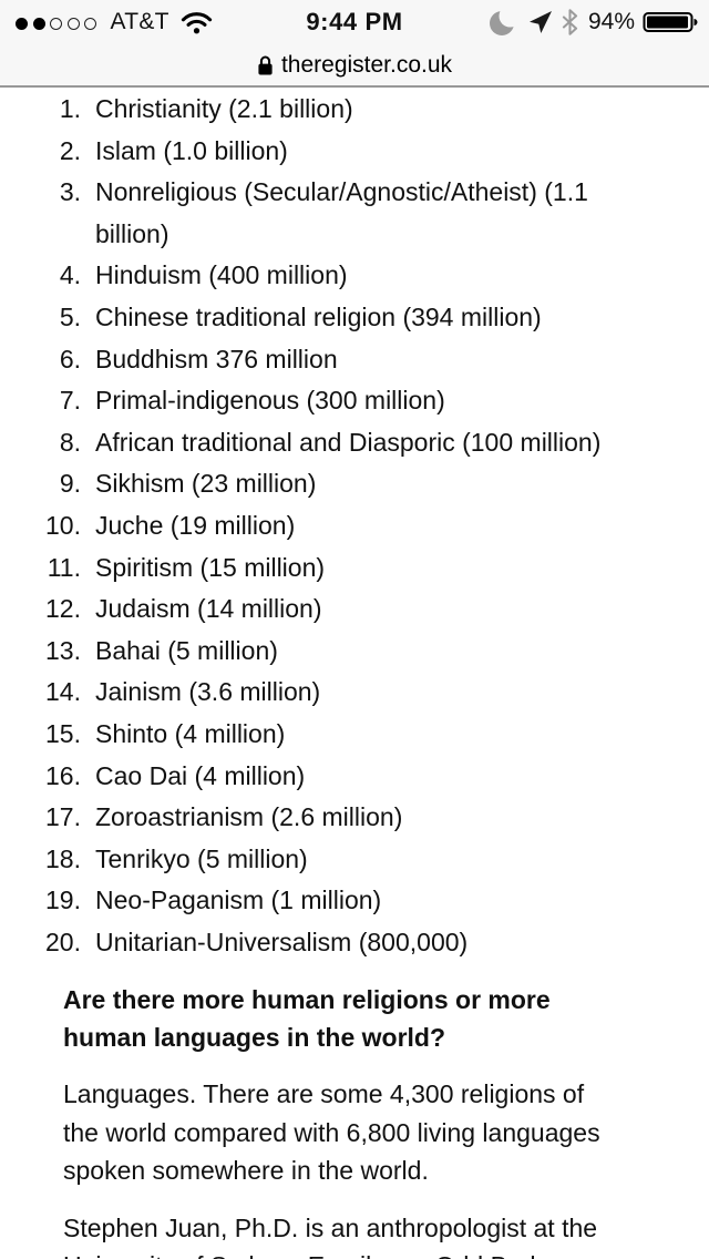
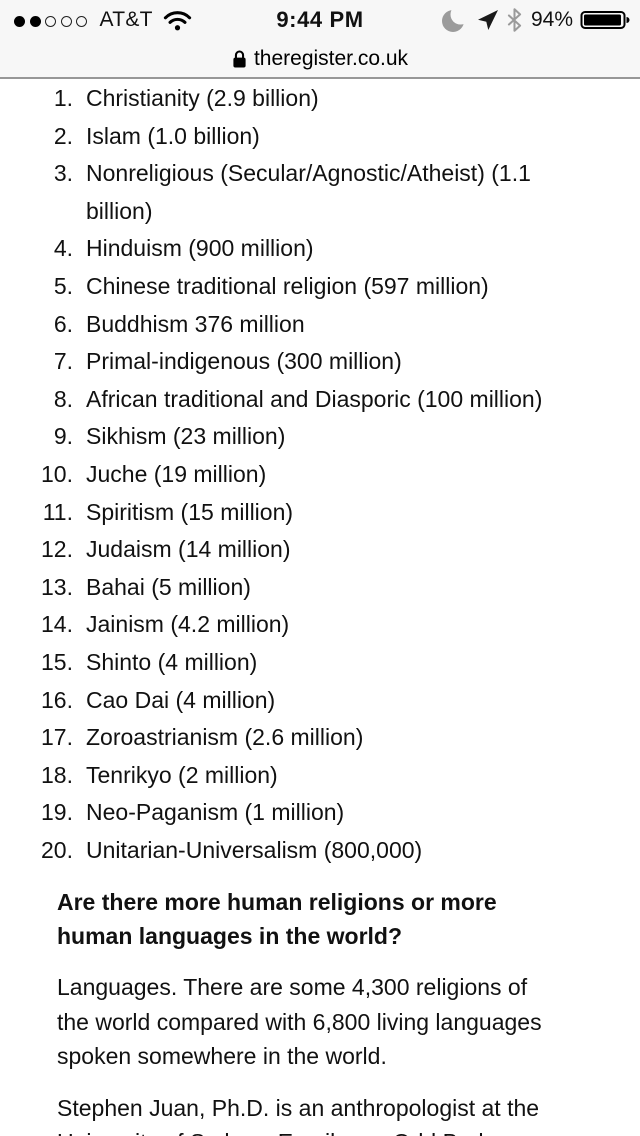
  AT&T
  9:44 PM
  94%
  theregister.co.uk
  1.
- Christianity (2.1 billion)
+ Christianity (2.9 billion)
  2.
  Islam (1.0 billion)
  3.
  Nonreligious (Secular/Agnostic/Atheist) (1.1 billion)
  4.
- Hinduism (400 million)
+ Hinduism (900 million)
  5.
- Chinese traditional religion (394 million)
+ Chinese traditional religion (597 million)
  6.
  Buddhism 376 million
  7.
  Primal-indigenous (300 million)
  8.
  African traditional and Diasporic (100 million)
  9.
  Sikhism (23 million)
  10.
  Juche (19 million)
  11.
  Spiritism (15 million)
  12.
  Judaism (14 million)
  13.
  Bahai (5 million)
  14.
- Jainism (3.6 million)
+ Jainism (4.2 million)
  15.
  Shinto (4 million)
  16.
  Cao Dai (4 million)
  17.
  Zoroastrianism (2.6 million)
  18.
- Tenrikyo (5 million)
+ Tenrikyo (2 million)
  19.
  Neo-Paganism (1 million)
  20.
  Unitarian-Universalism (800,000)
  Are there more human religions or more human languages in the world?
  Languages. There are some 4,300 religions of the world compared with 6,800 living languages spoken somewhere in the world.
